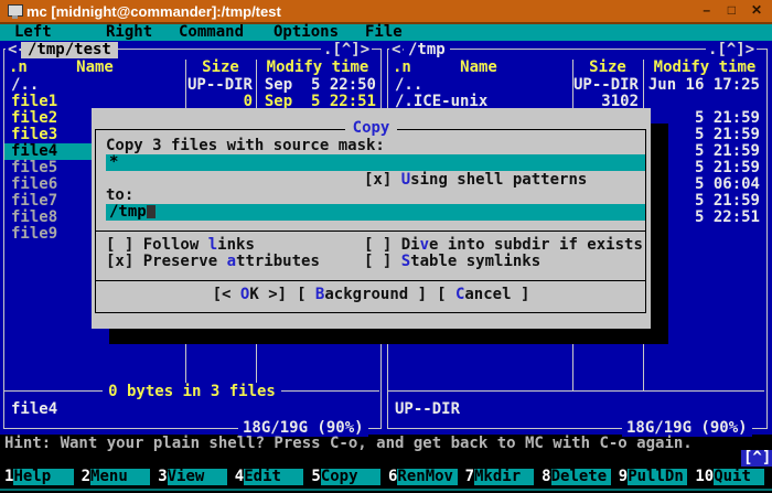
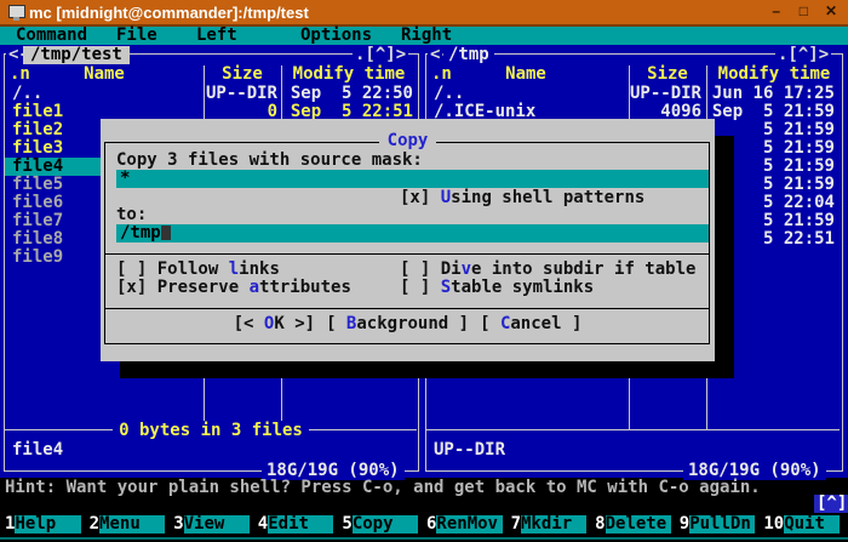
  mc [midnight@commander]:/tmp/test
  –
  □
  ✕
- Left
+ Command
- Right
+ File
- Command
+ Left
  Options
- File
+ Right
  /tmp/test
  .[^]>
  .n
  Name
  Size
  Modify time
  /..
  UP--DIR
  Sep 5 22:50
  file1
  0
  Sep 5 22:51
  file2
  file3
  file4
  file5
  file6
  file7
  file8
  file9
  0 bytes in 3 files
  file4
  18G/19G (90%)
  /tmp
  .[^]>
  .n
  Name
  Size
  Modify time
  /..
  UP--DIR
  Jun 16 17:25
  /.ICE-unix
- 3102
+ 4096
+ Sep 5 21:59
  5 21:59
  5 21:59
  5 21:59
  5 21:59
- 5 06:04
+ 5 22:04
  5 21:59
  5 22:51
  UP--DIR
  18G/19G (90%)
  Copy
  Copy 3 files with source mask:
  *
  [x] Using shell patterns
  to:
  /tmp
  [ ] Follow links
- [ ] Dive into subdir if exists
+ [ ] Dive into subdir if table
  [x] Preserve attributes
  [ ] Stable symlinks
  [< OK >]
  [ Background ]
  [ Cancel ]
  Hint: Want your plain shell? Press C-o, and get back to MC with C-o again.
  [^]
  1
  Help
  2
  Menu
  3
  View
  4
  Edit
  5
  Copy
  6
  RenMov
  7
  Mkdir
  8
  Delete
  9
  PullDn
  10
  Quit
